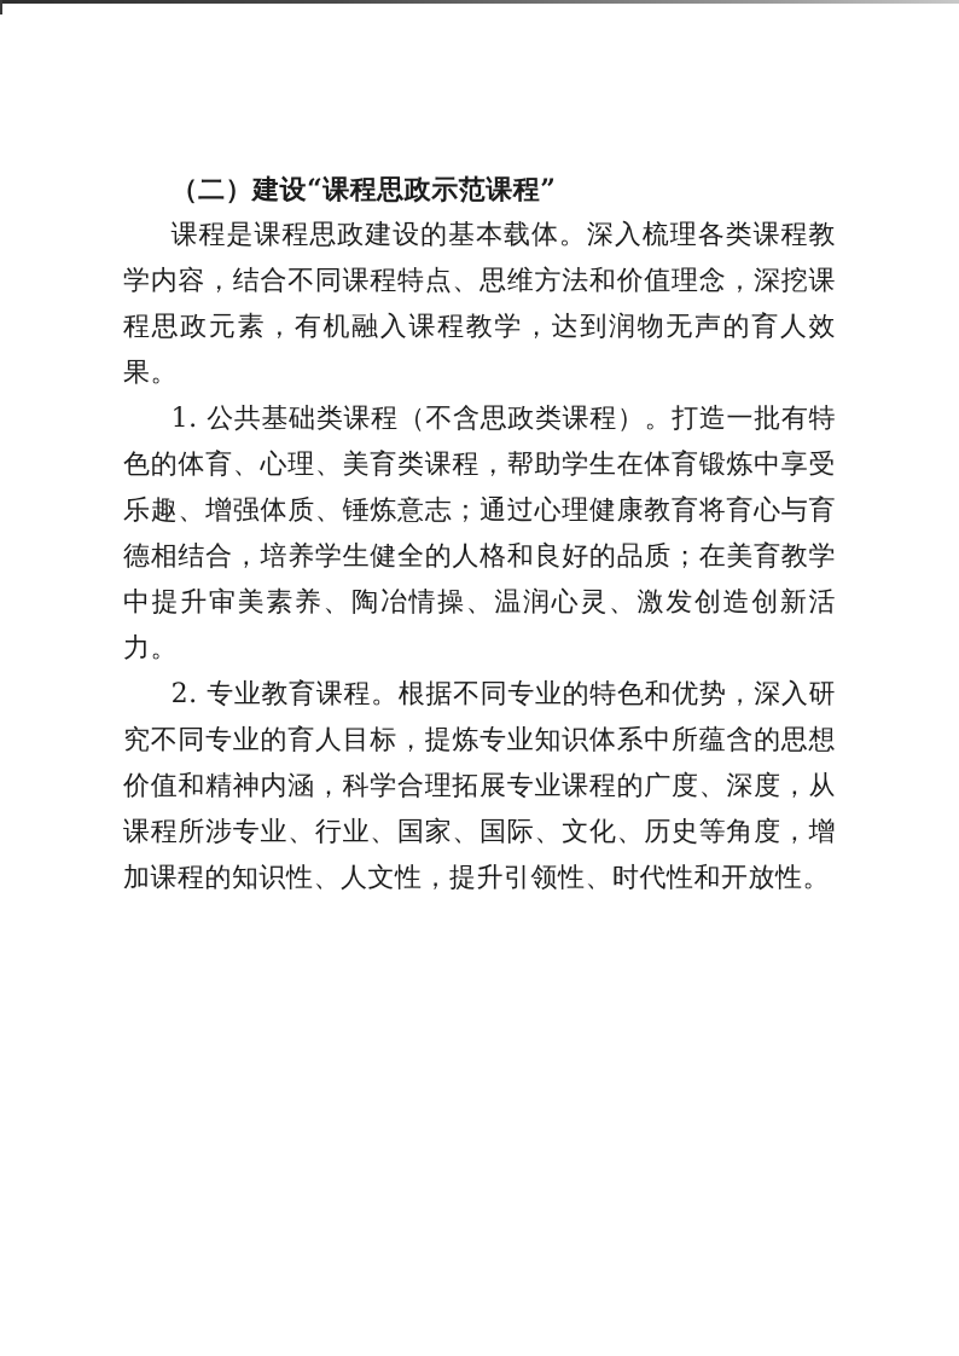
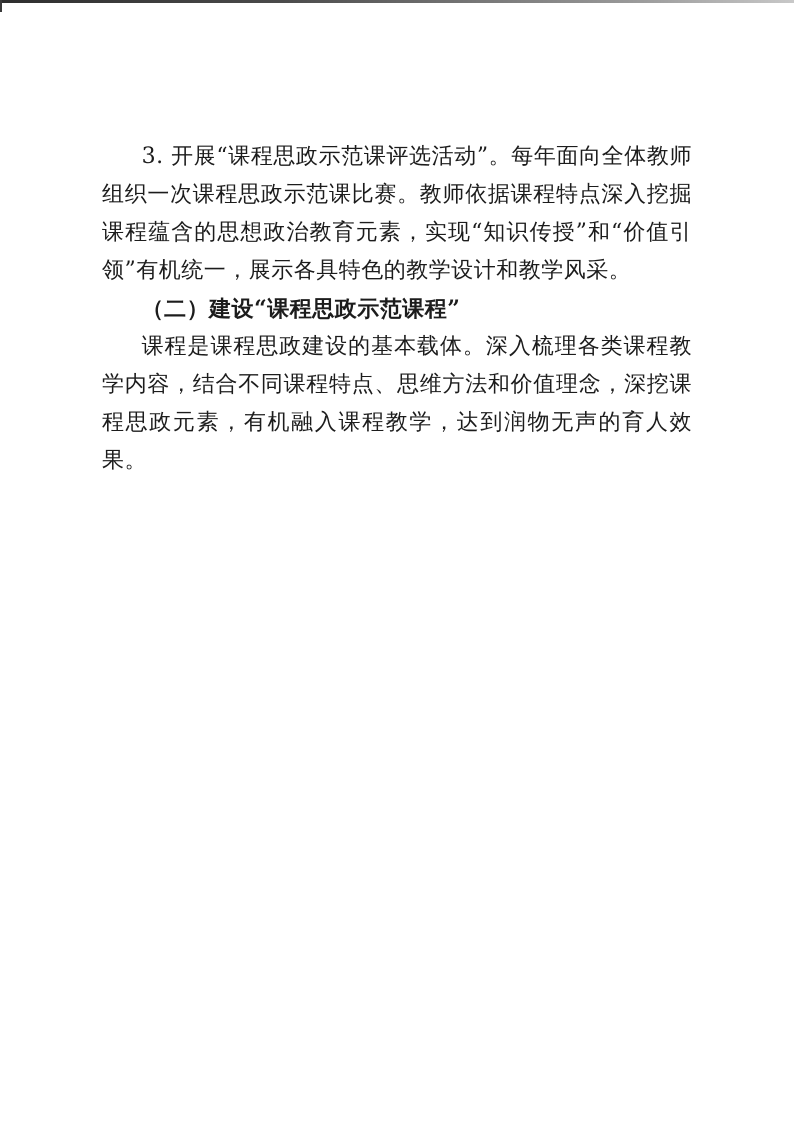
+ 3. 开展“课程思政示范课评选活动”。每年面向全体教师组织一次课程思政示范课比赛。教师依据课程特点深入挖掘课程蕴含的思想政治教育元素，实现“知识传授”和“价值引领”有机统一，展示各具特色的教学设计和教学风采。
  （二）建设“课程思政示范课程”
  课程是课程思政建设的基本载体。深入梳理各类课程教学内容，结合不同课程特点、思维方法和价值理念，深挖课程思政元素，有机融入课程教学，达到润物无声的育人效果。
- 1. 公共基础类课程（不含思政类课程）。打造一批有特色的体育、心理、美育类课程，帮助学生在体育锻炼中享受乐趣、增强体质、锤炼意志；通过心理健康教育将育心与育德相结合，培养学生健全的人格和良好的品质；在美育教学中提升审美素养、陶冶情操、温润心灵、激发创造创新活力。
- 2. 专业教育课程。根据不同专业的特色和优势，深入研究不同专业的育人目标，提炼专业知识体系中所蕴含的思想价值和精神内涵，科学合理拓展专业课程的广度、深度，从课程所涉专业、行业、国家、国际、文化、历史等角度，增加课程的知识性、人文性，提升引领性、时代性和开放性。
